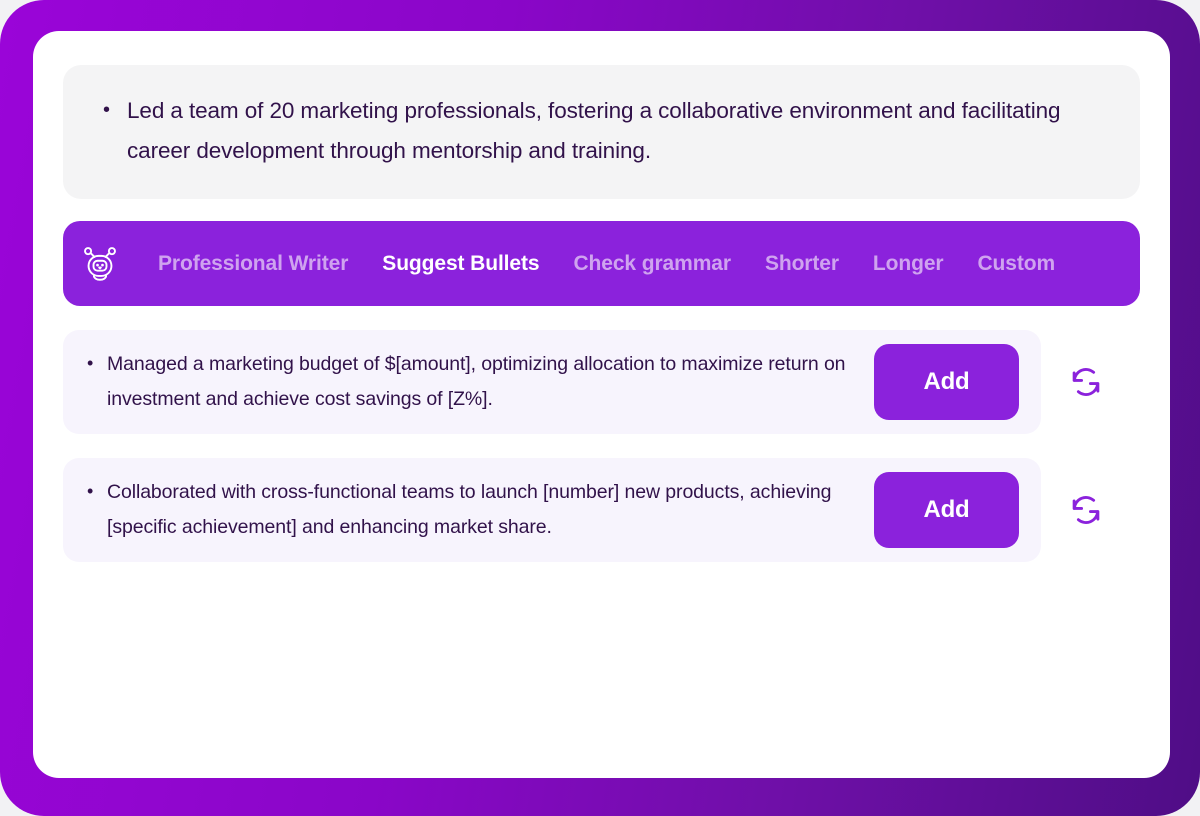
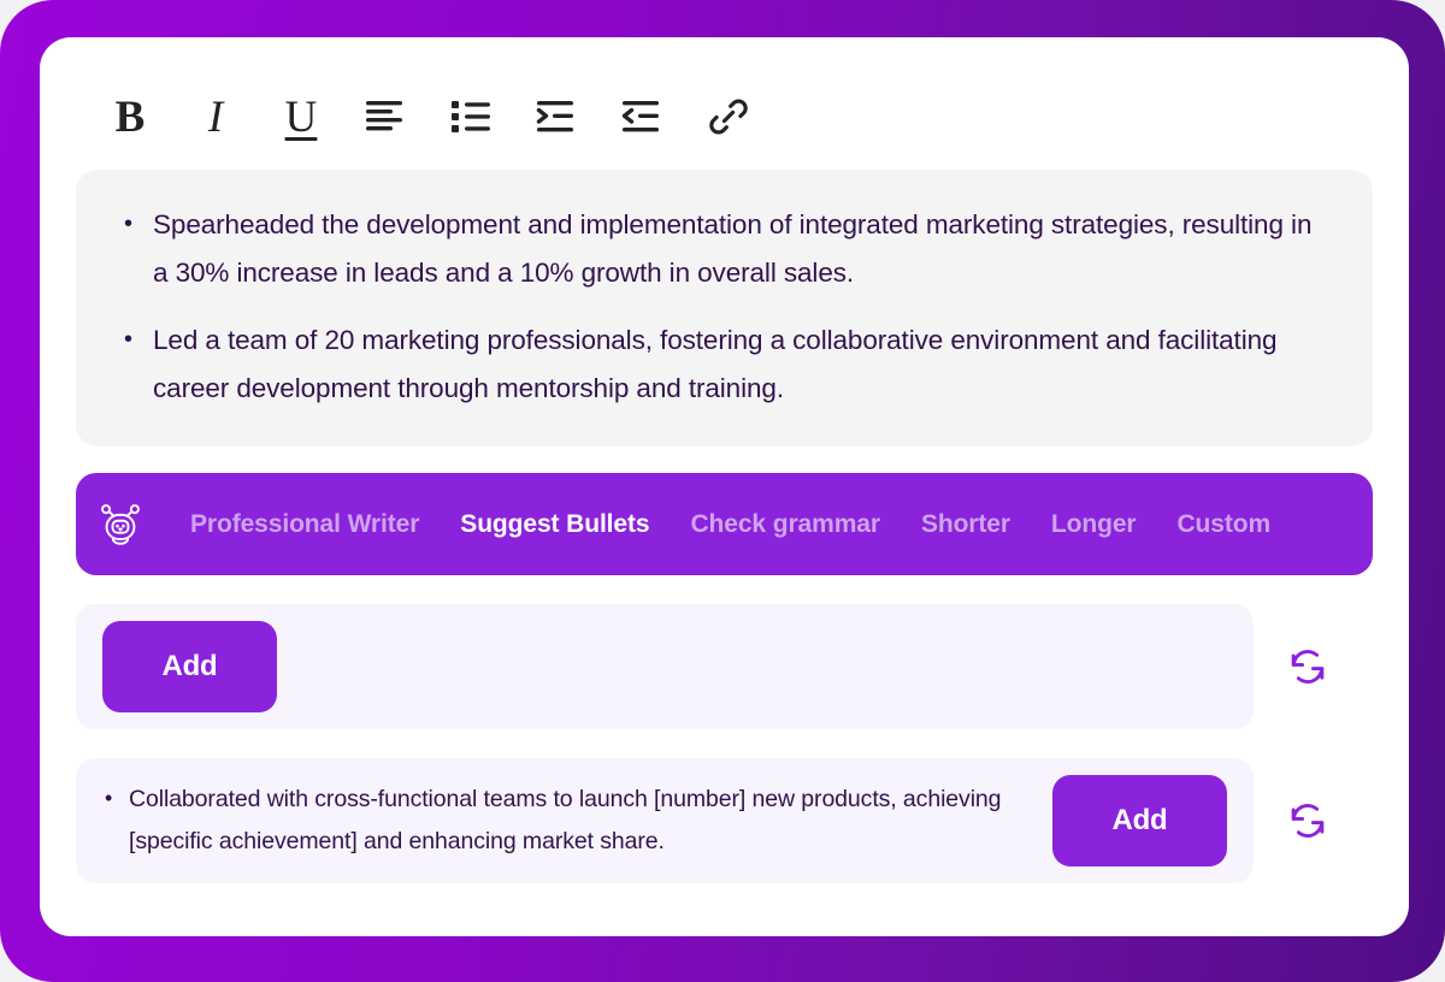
+ B
+ I
+ U
+ Spearheaded the development and implementation of integrated marketing strategies, resulting in a 30% increase in leads and a 10% growth in overall sales.
  Led a team of 20 marketing professionals, fostering a collaborative environment and facilitating career development through mentorship and training.
  Professional Writer
  Suggest Bullets
  Check grammar
  Shorter
  Longer
  Custom
- Managed a marketing budget of $[amount], optimizing allocation to maximize return on investment and achieve cost savings of [Z%].
  Add
  Collaborated with cross-functional teams to launch [number] new products, achieving [specific achievement] and enhancing market share.
  Add
